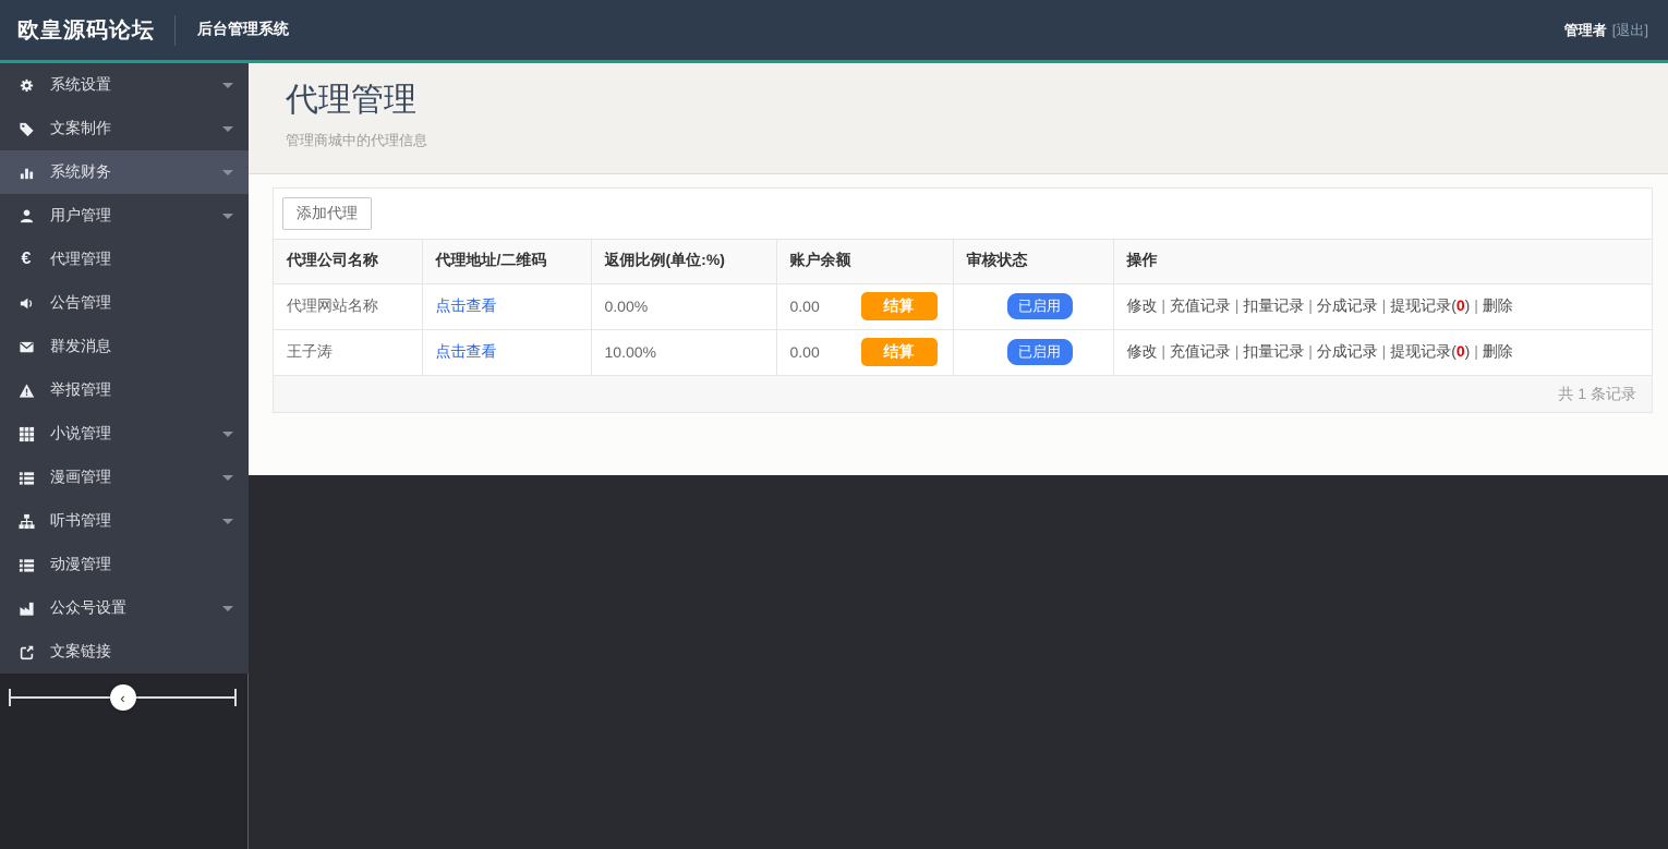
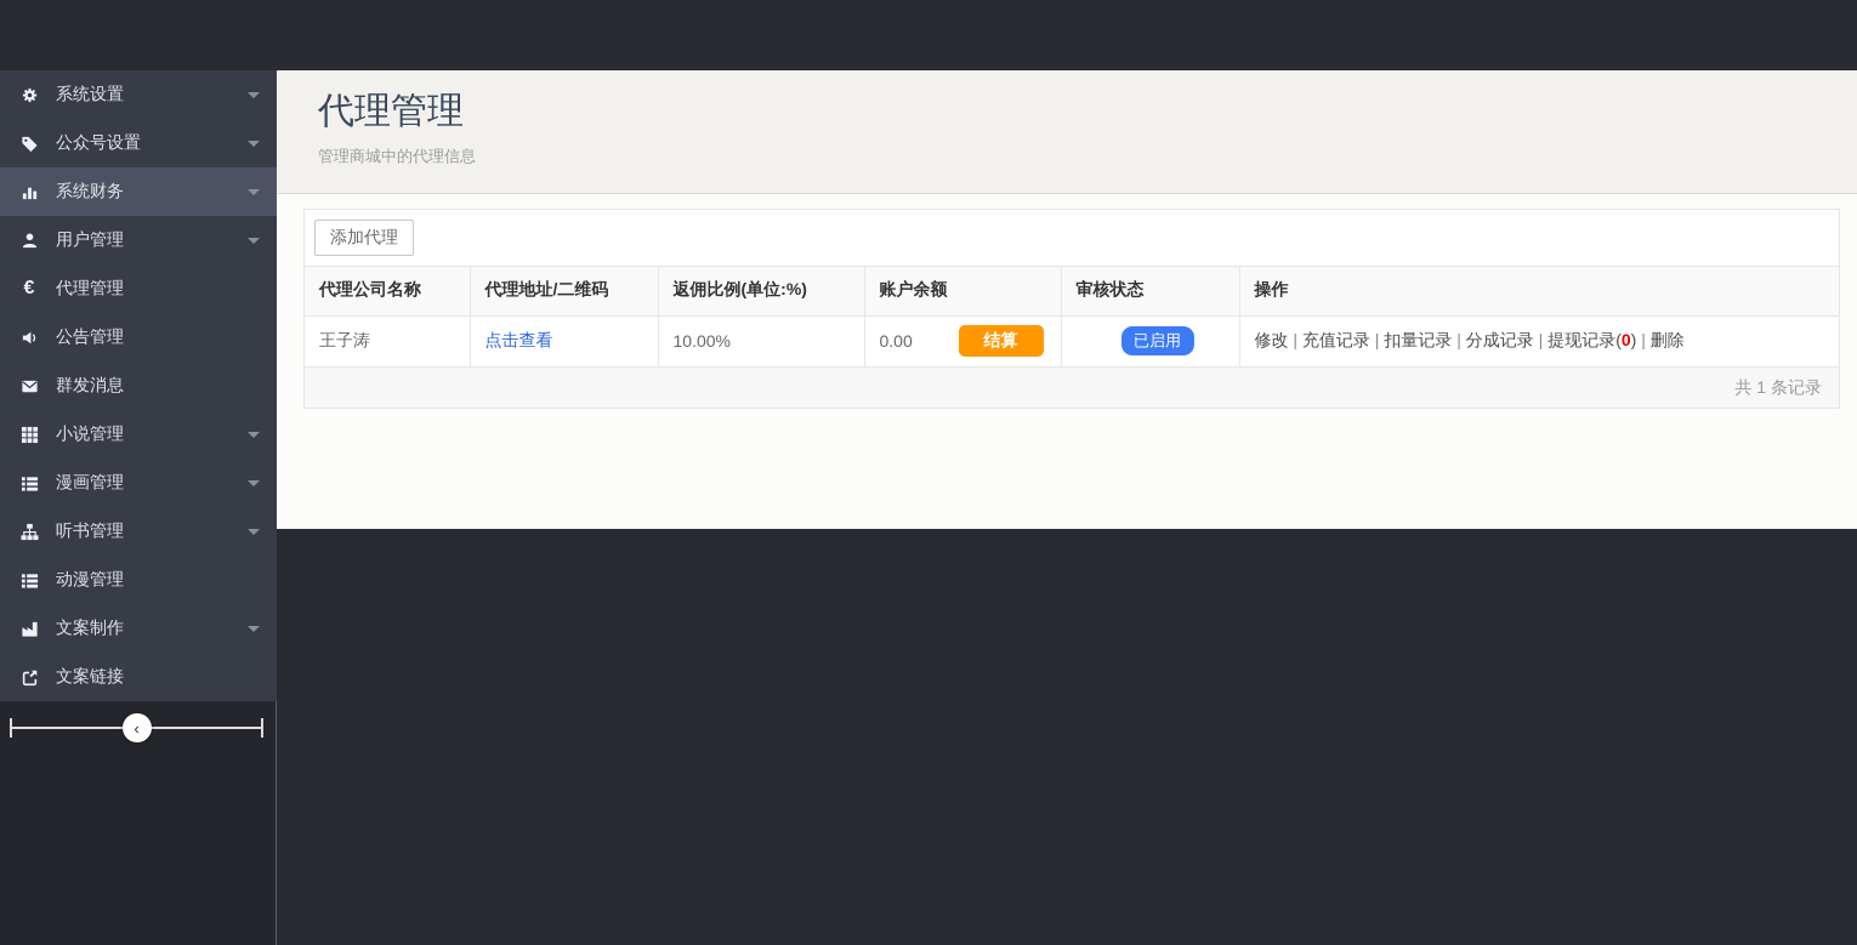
- 欧皇源码论坛
- 后台管理系统
- 管理者
- [退出]
  系统设置
- 文案制作
+ 公众号设置
  系统财务
  用户管理
  €
  代理管理
  公告管理
  群发消息
- 举报管理
  小说管理
  漫画管理
  听书管理
  动漫管理
- 公众号设置
+ 文案制作
  文案链接
  ‹
  代理管理
  管理商城中的代理信息
  添加代理
  代理公司名称	代理地址/二维码	返佣比例(单位:%)	账户余额	审核状态	操作
- 代理网站名称	点击查看	0.00%	0.00 结算	已启用	修改 | 充值记录 | 扣量记录 | 分成记录 | 提现记录(0) | 删除
  王子涛	点击查看	10.00%	0.00 结算	已启用	修改 | 充值记录 | 扣量记录 | 分成记录 | 提现记录(0) | 删除
  共 1 条记录
